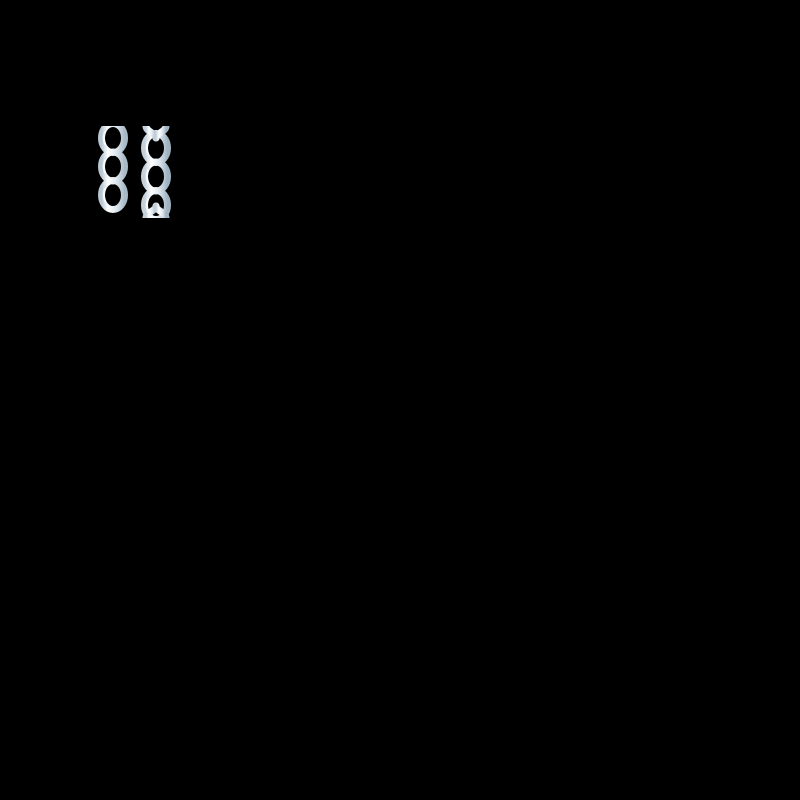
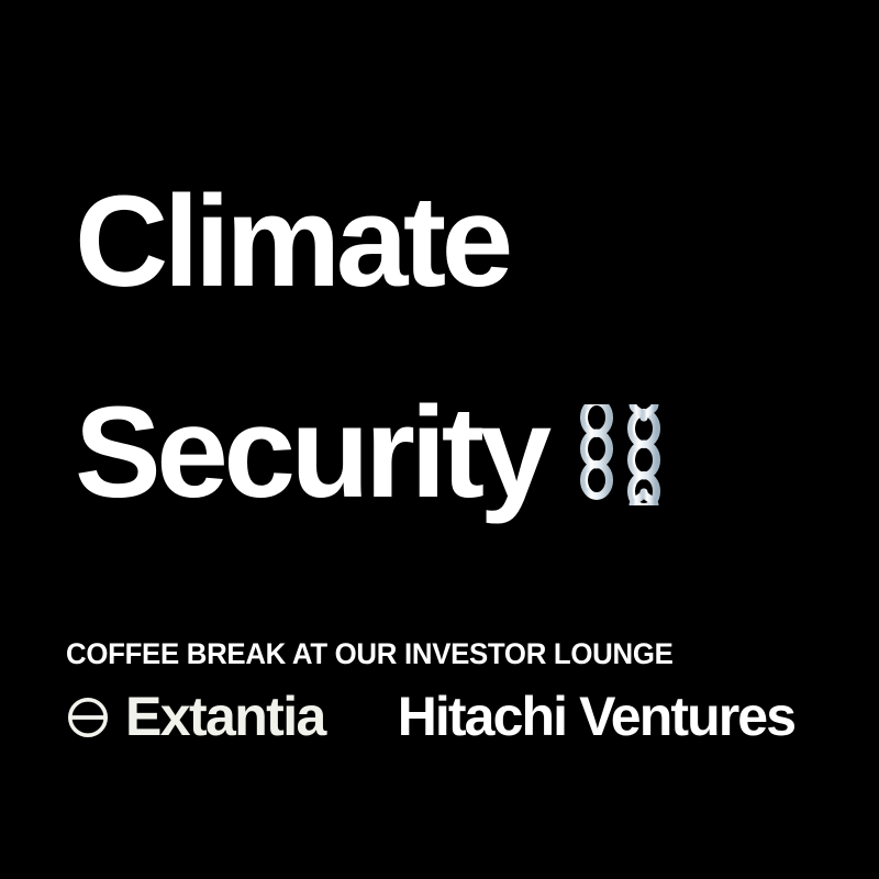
+ Climate
+ Security
+ COFFEE BREAK AT OUR INVESTOR LOUNGE
+ Extantia
+ Hitachi Ventures
